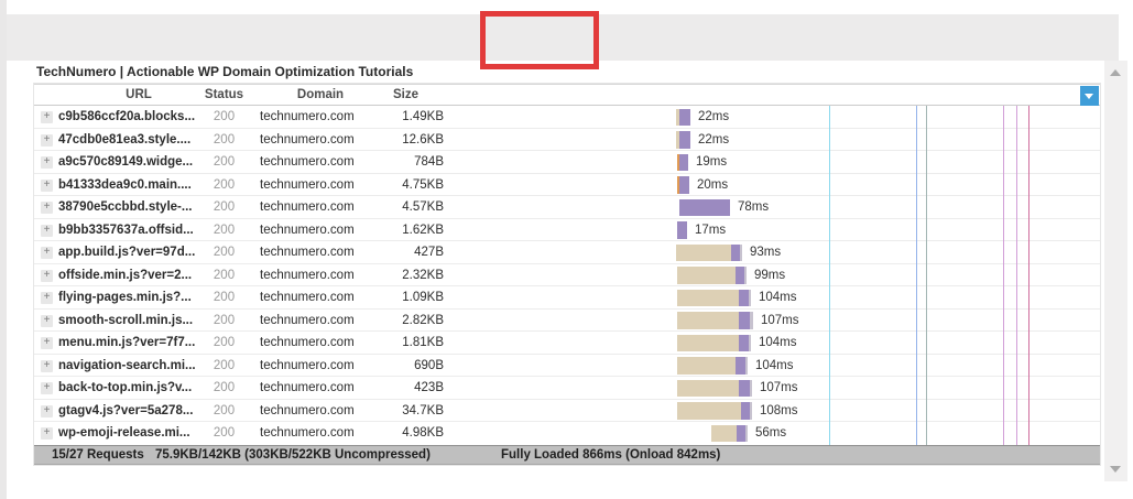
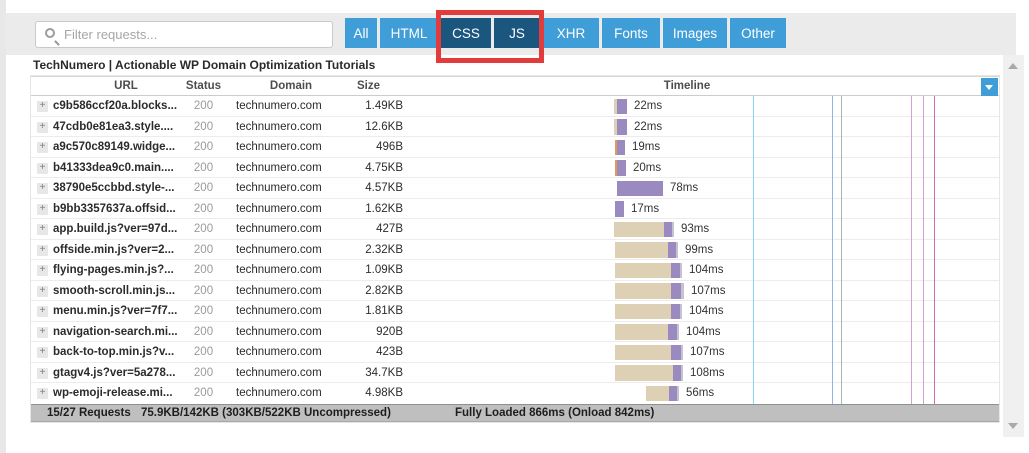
+ Filter requests...
+ All
+ HTML
+ CSS
+ JS
+ XHR
+ Fonts
+ Images
+ Other
  TechNumero | Actionable WP Domain Optimization Tutorials
  URL
  Status
  Domain
  Size
+ Timeline
  +
  c9b586ccf20a.blocks...
  200
  technumero.com
  1.49KB
  22ms
  +
  47cdb0e81ea3.style....
  200
  technumero.com
  12.6KB
  22ms
  +
  a9c570c89149.widge...
  200
  technumero.com
- 784B
+ 496B
  19ms
  +
  b41333dea9c0.main....
  200
  technumero.com
  4.75KB
  20ms
  +
  38790e5ccbbd.style-...
  200
  technumero.com
  4.57KB
  78ms
  +
  b9bb3357637a.offsid...
  200
  technumero.com
  1.62KB
  17ms
  +
  app.build.js?ver=97d...
  200
  technumero.com
  427B
  93ms
  +
  offside.min.js?ver=2...
  200
  technumero.com
  2.32KB
  99ms
  +
  flying-pages.min.js?...
  200
  technumero.com
  1.09KB
  104ms
  +
  smooth-scroll.min.js...
  200
  technumero.com
  2.82KB
  107ms
  +
  menu.min.js?ver=7f7...
  200
  technumero.com
  1.81KB
  104ms
  +
  navigation-search.mi...
  200
  technumero.com
- 690B
+ 920B
  104ms
  +
  back-to-top.min.js?v...
  200
  technumero.com
  423B
  107ms
  +
  gtagv4.js?ver=5a278...
  200
  technumero.com
  34.7KB
  108ms
  +
  wp-emoji-release.mi...
  200
  technumero.com
  4.98KB
  56ms
  15/27 Requests
  75.9KB/142KB (303KB/522KB Uncompressed)
  Fully Loaded 866ms (Onload 842ms)
